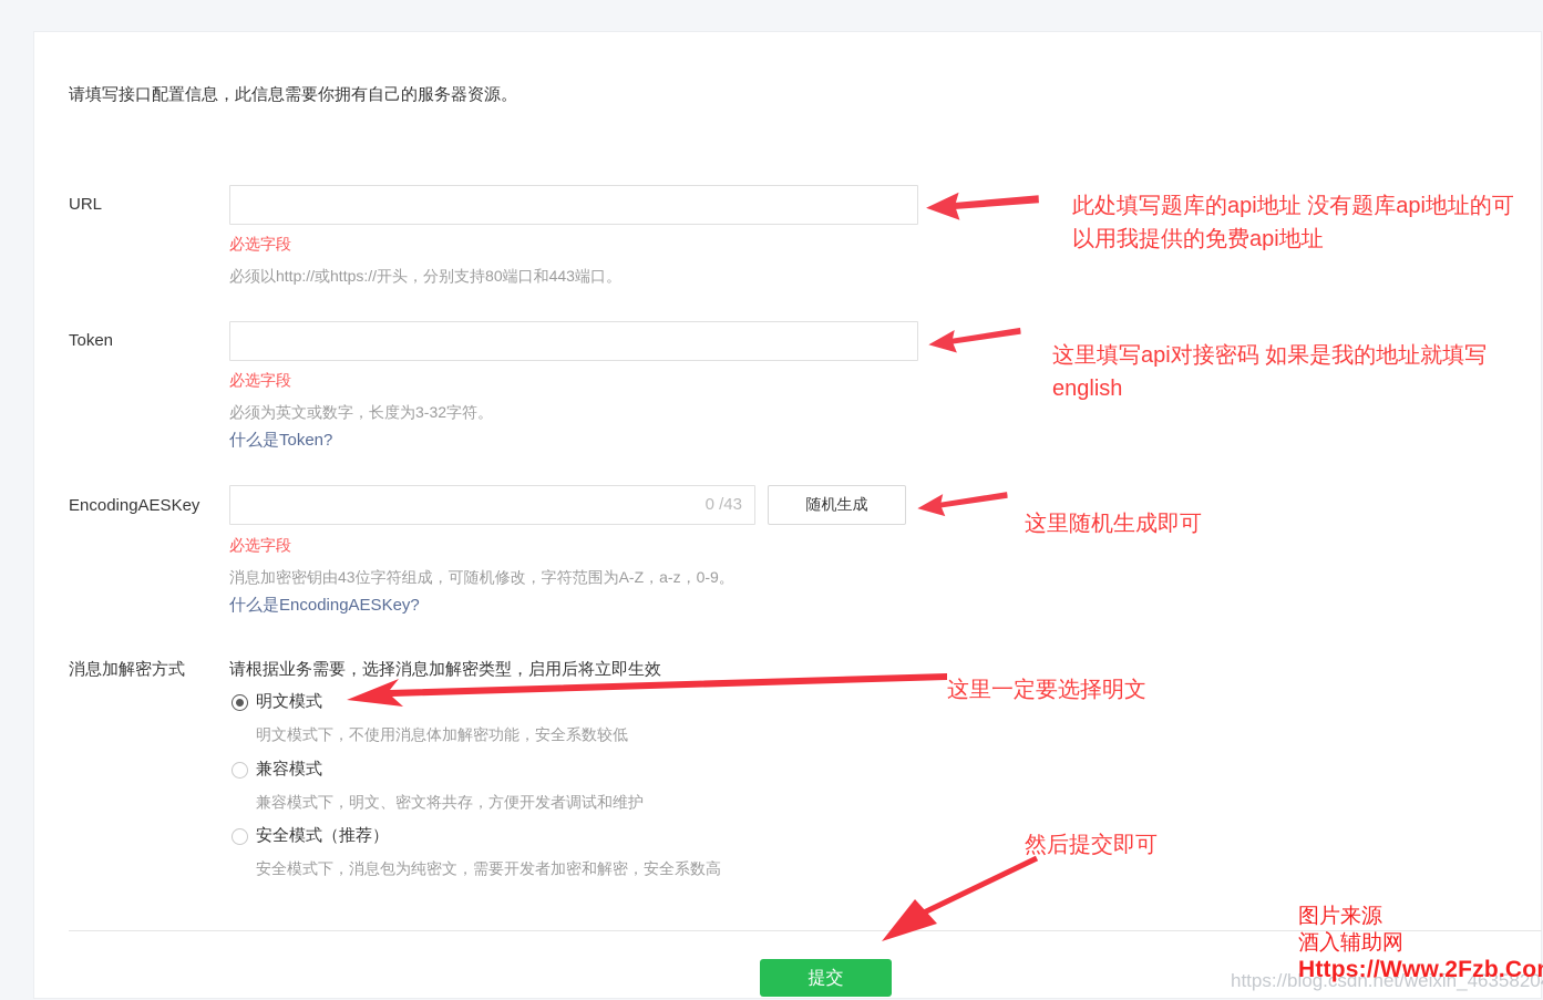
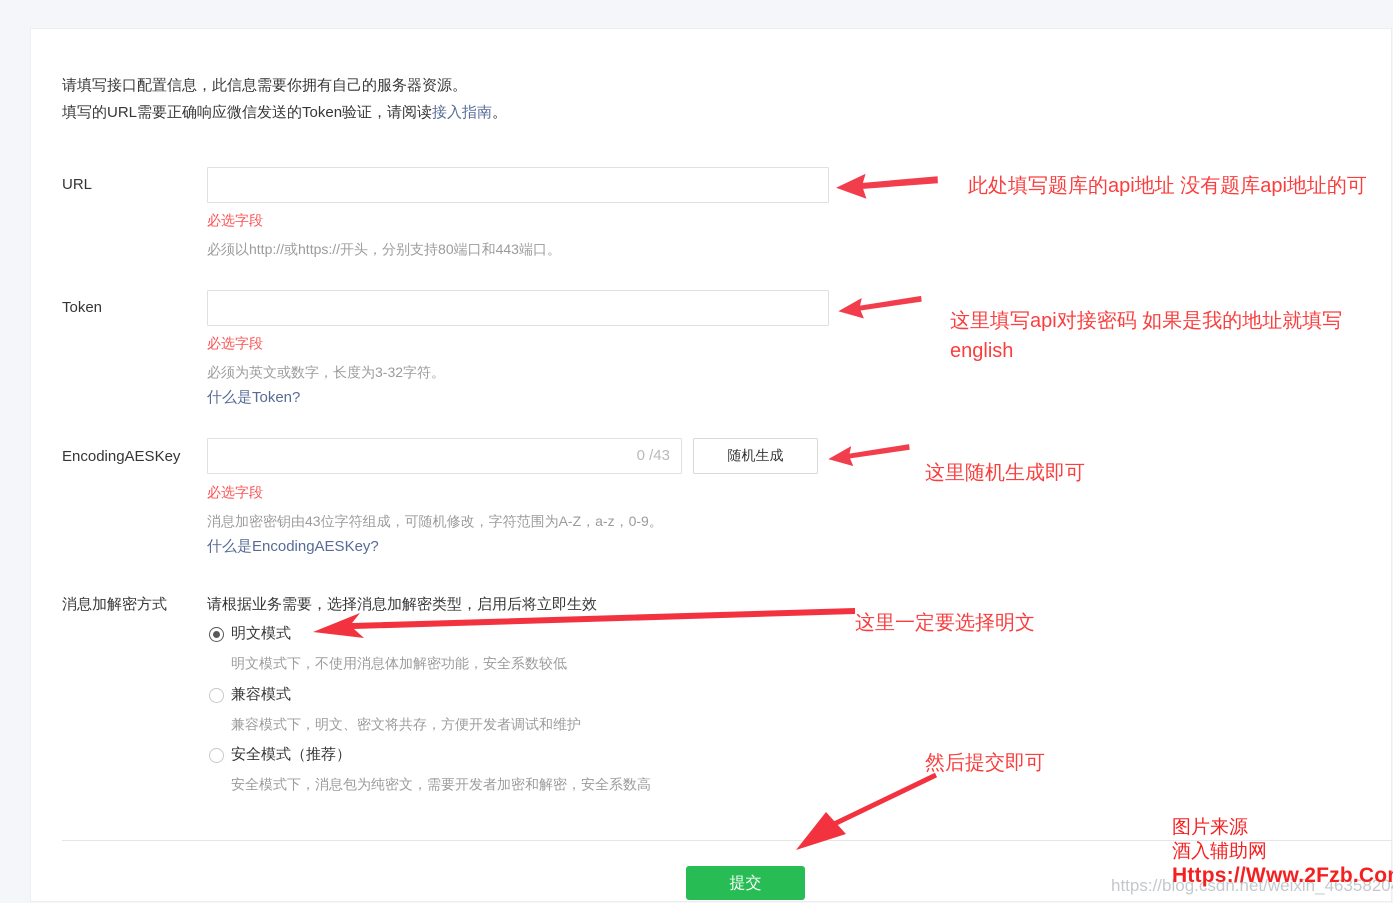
  请填写接口配置信息，此信息需要你拥有自己的服务器资源。
+ 填写的URL需要正确响应微信发送的Token验证，请阅读接入指南。
  URL
  必选字段
  必须以http://或https://开头，分别支持80端口和443端口。
  Token
  必选字段
  必须为英文或数字，长度为3-32字符。
  什么是Token?
  EncodingAESKey
  0 /43
  随机生成
  必选字段
  消息加密密钥由43位字符组成，可随机修改，字符范围为A-Z，a-z，0-9。
  什么是EncodingAESKey?
  消息加解密方式
  请根据业务需要，选择消息加解密类型，启用后将立即生效
  明文模式
  明文模式下，不使用消息体加解密功能，安全系数较低
  兼容模式
  兼容模式下，明文、密文将共存，方便开发者调试和维护
  安全模式（推荐）
  安全模式下，消息包为纯密文，需要开发者加密和解密，安全系数高
  提交
  此处填写题库的api地址 没有题库api地址的可
- 以用我提供的免费api地址
  这里填写api对接密码 如果是我的地址就填写
  english
  这里随机生成即可
  这里一定要选择明文
  然后提交即可
  https://blog.csdn.net/weixin_4635820
  图片来源
  酒入辅助网
  Https://Www.2Fzb.Co
